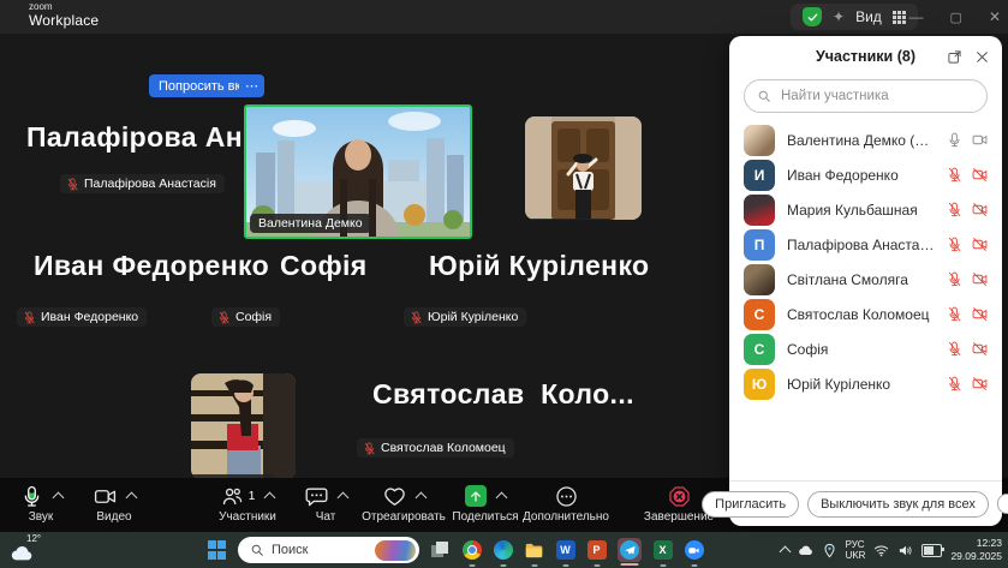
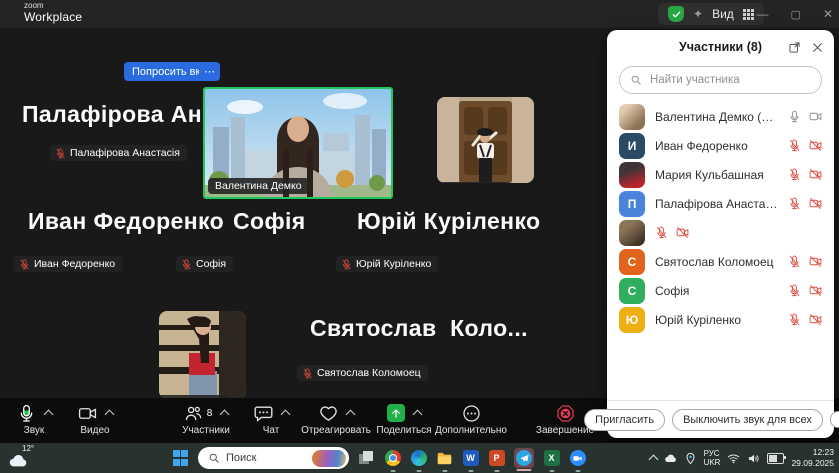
  zoom
  Workplace
  ✦
  Вид
  —
  ▢
  ✕
  Палафірова Ан
  Попросить вк
  ⋯
  Палафірова Анастасія
  Валентина Демко
  Иван Федоренко
  Иван Федоренко
  Софія
  Софія
  Юрій Куріленко
  Юрій Куріленко
  Святослав Коло...
  Святослав Коломоец
  Участники (8)
  Найти участника
  И
  Иван Федоренко
  Мария Кульбашная
  П
  Палафірова Анастасія
- Світлана Смоляга
  С
  Святослав Коломоец
  С
  Софія
  Ю
  Юрій Куріленко
  Пригласить
  Выключить звук для всех
  Звук
  Видео
- 1
+ 8
  Участники
  Чат
  Отреагировать
  Поделиться
  Дополнительно
  Завершение
  12°
  Поиск
  W
  P
  X
  РУС
  UKR
  12:23
  29.09.2025
